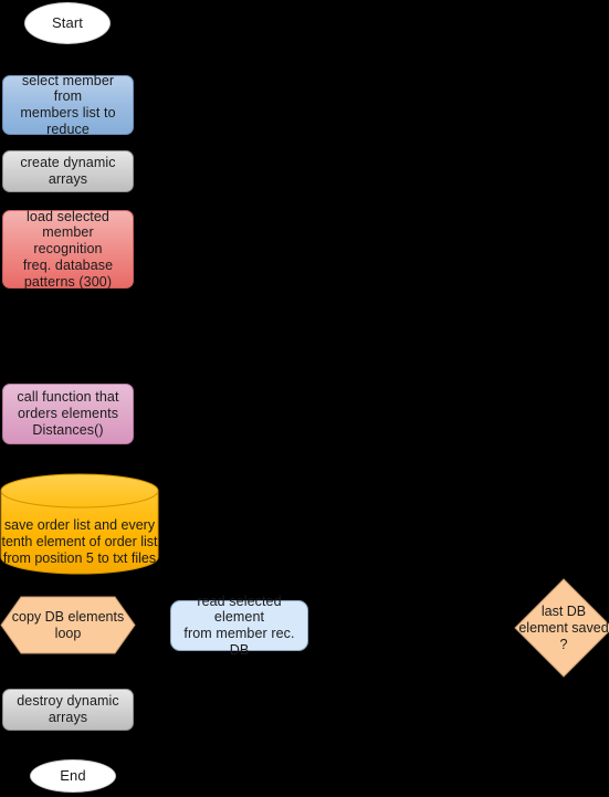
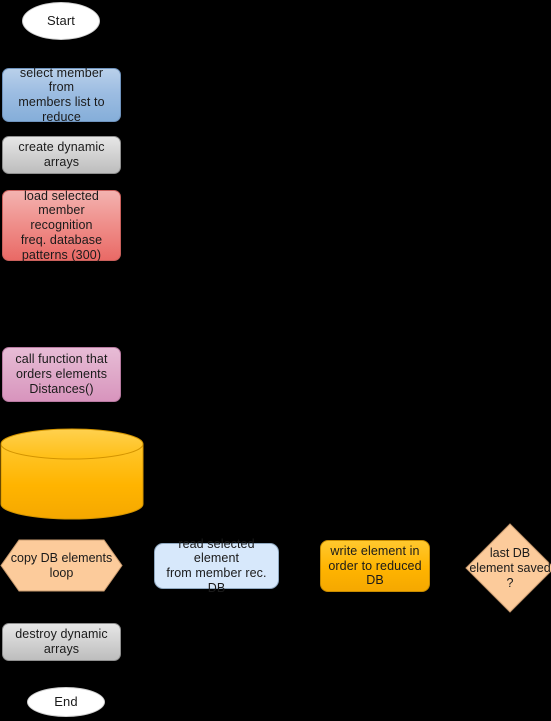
  Start
  select member from
  members list to
  reduce
  create dynamic
  arrays
  load selected
  member recognition
  freq. database
  patterns (300)
  call function that
  orders elements
  Distances()
- save order list and every
- tenth element of order list
- from position 5 to txt files
  copy DB elements
  loop
  read selected element
  from member rec. DB
+ write element in
+ order to reduced
+ DB
  last DB
  element saved
  ?
  destroy dynamic
  arrays
  End
